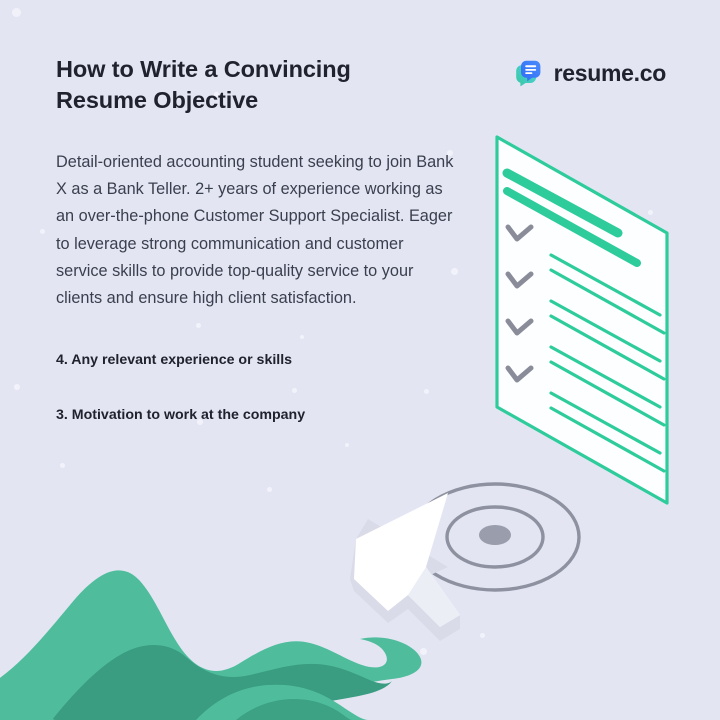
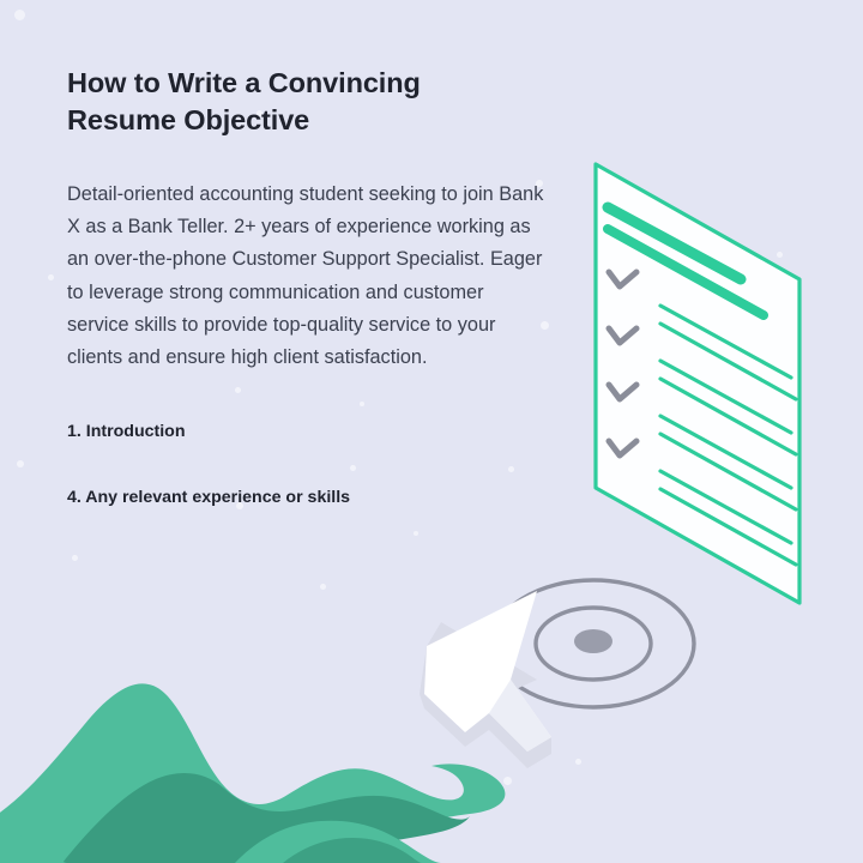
  How to Write a Convincing
  Resume Objective
- resume.co
  Detail-oriented accounting student seeking to join Bank X as a Bank Teller. 2+ years of experience working as an over-the-phone Customer Support Specialist. Eager to leverage strong communication and customer service skills to provide top-quality service to your clients and ensure high client satisfaction.
+ 1. Introduction
  4. Any relevant experience or skills
- 3. Motivation to work at the company
